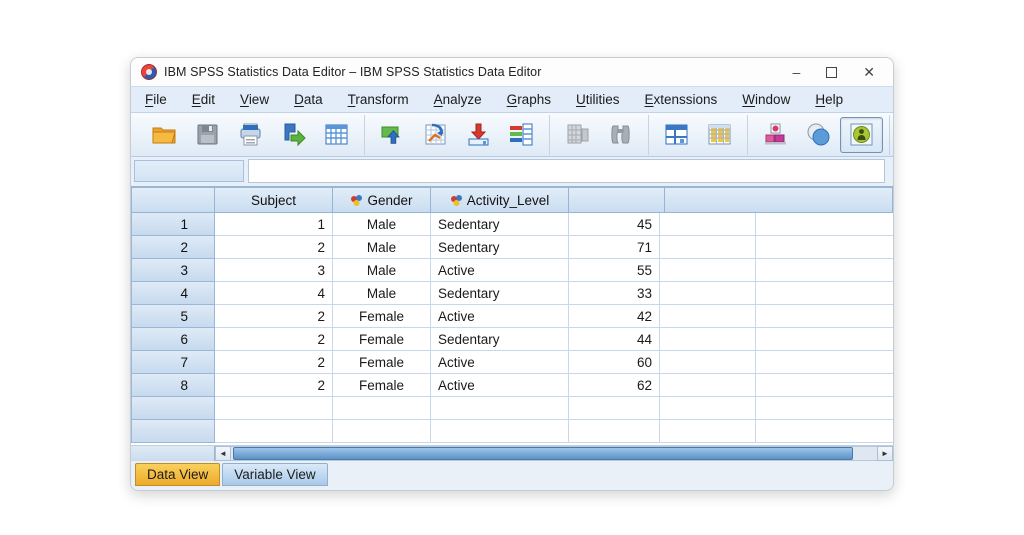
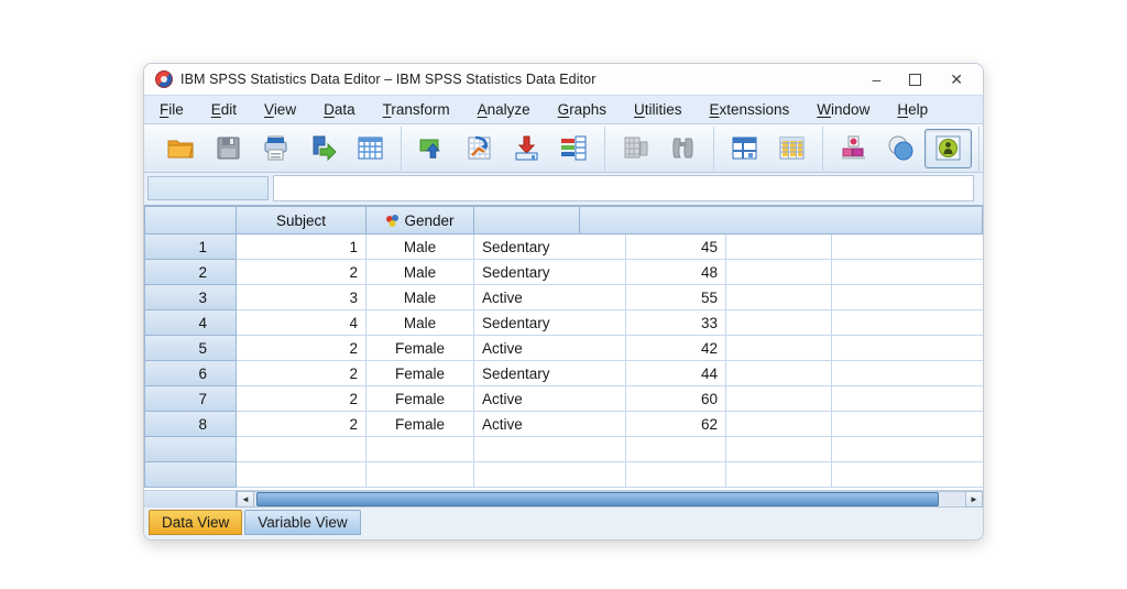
  IBM SPSS Statistics Data Editor – IBM SPSS Statistics Data Editor
  –
  ✕
  File
  Edit
  View
  Data
  Transform
  Analyze
  Graphs
  Utilities
  Extenssions
  Window
  Help
  Subject
  Gender
- Activity_Level
  1
  1
  Male
  Sedentary
  45
  2
  2
  Male
  Sedentary
- 71
+ 48
  3
  3
  Male
  Active
  55
  4
  4
  Male
  Sedentary
  33
  5
  2
  Female
  Active
  42
  6
  2
  Female
  Sedentary
  44
  7
  2
  Female
  Active
  60
  8
  2
  Female
  Active
  62
  ◄
  ►
  Data View
  Variable View
